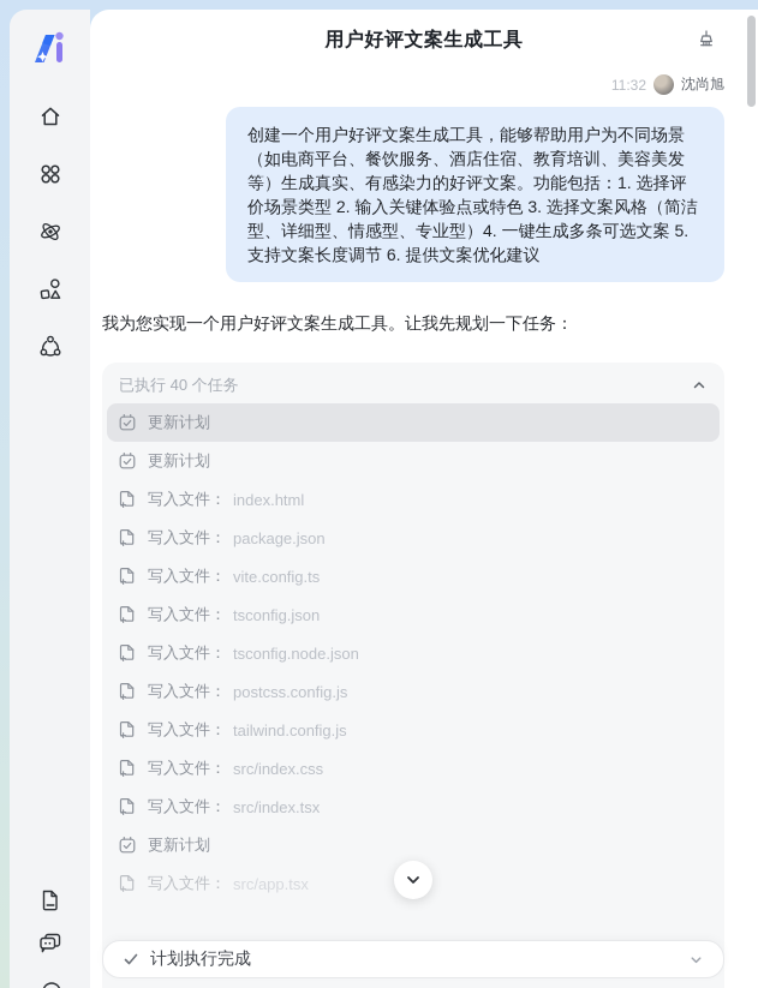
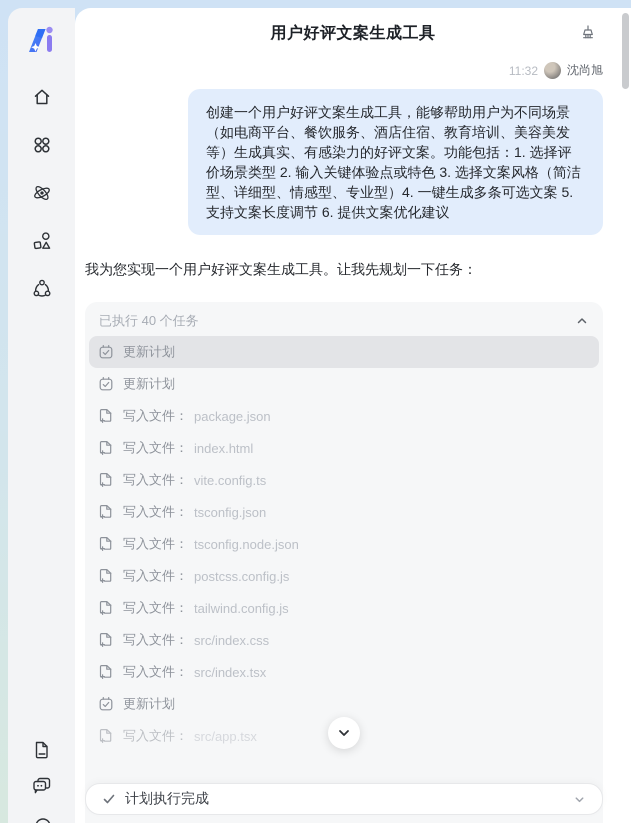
  用户好评文案生成工具
  11:32
  沈尚旭
  创建一个用户好评文案生成工具，能够帮助用户为不同场景（如电商平台、餐饮服务、酒店住宿、教育培训、美容美发等）生成真实、有感染力的好评文案。功能包括：1. 选择评价场景类型 2. 输入关键体验点或特色 3. 选择文案风格（简洁型、详细型、情感型、专业型）4. 一键生成多条可选文案 5. 支持文案长度调节 6. 提供文案优化建议
  我为您实现一个用户好评文案生成工具。让我先规划一下任务：
  已执行 40 个任务
  更新计划
  更新计划
  写入文件：
- index.html
+ package.json
  写入文件：
- package.json
+ index.html
  写入文件：
  vite.config.ts
  写入文件：
  tsconfig.json
  写入文件：
  tsconfig.node.json
  写入文件：
  postcss.config.js
  写入文件：
  tailwind.config.js
  写入文件：
  src/index.css
  写入文件：
  src/index.tsx
  更新计划
  写入文件：
  src/app.tsx
  计划执行完成
